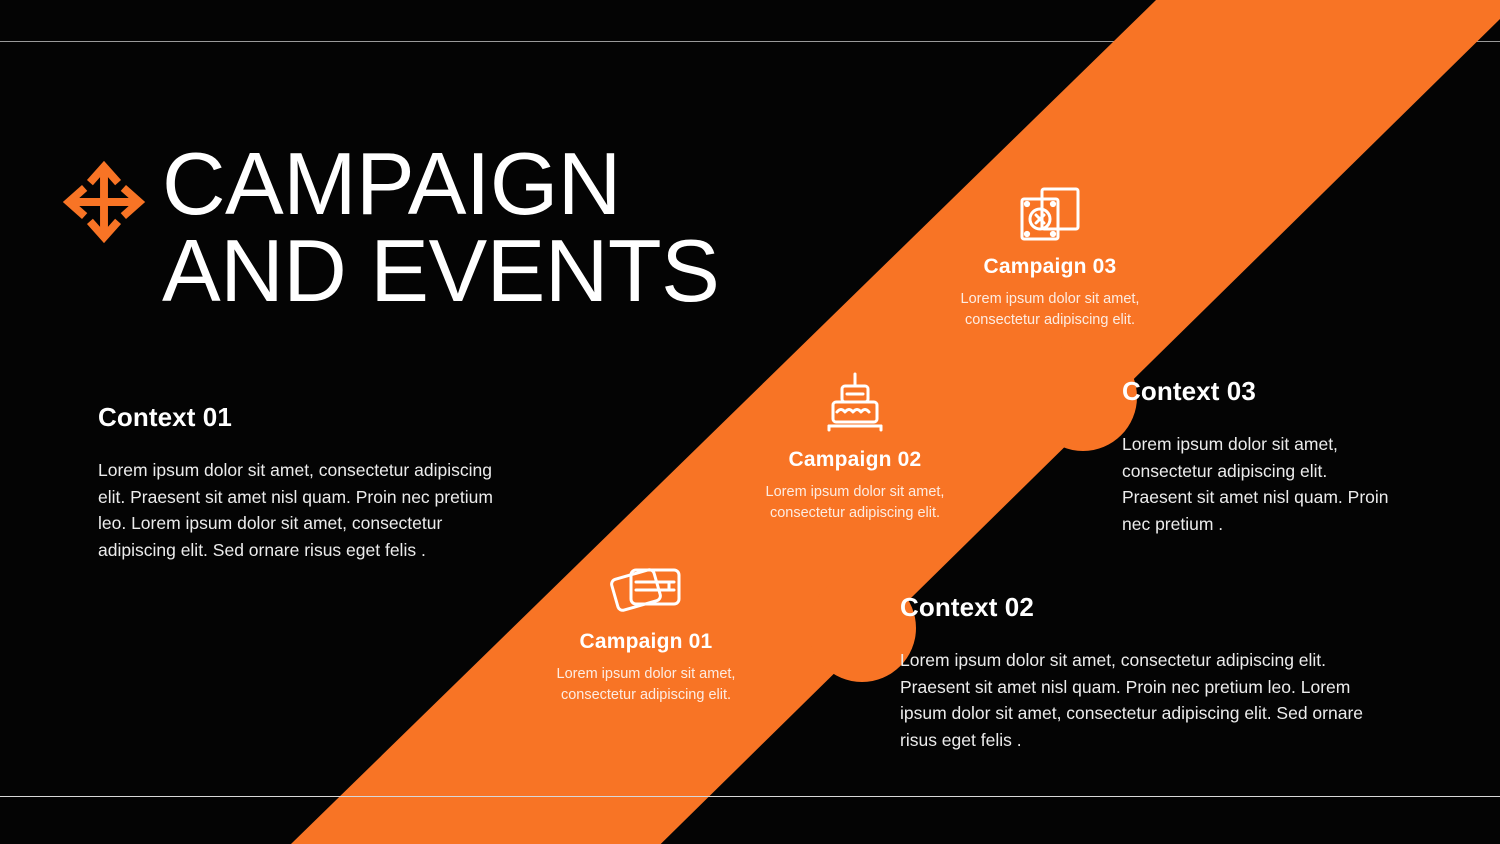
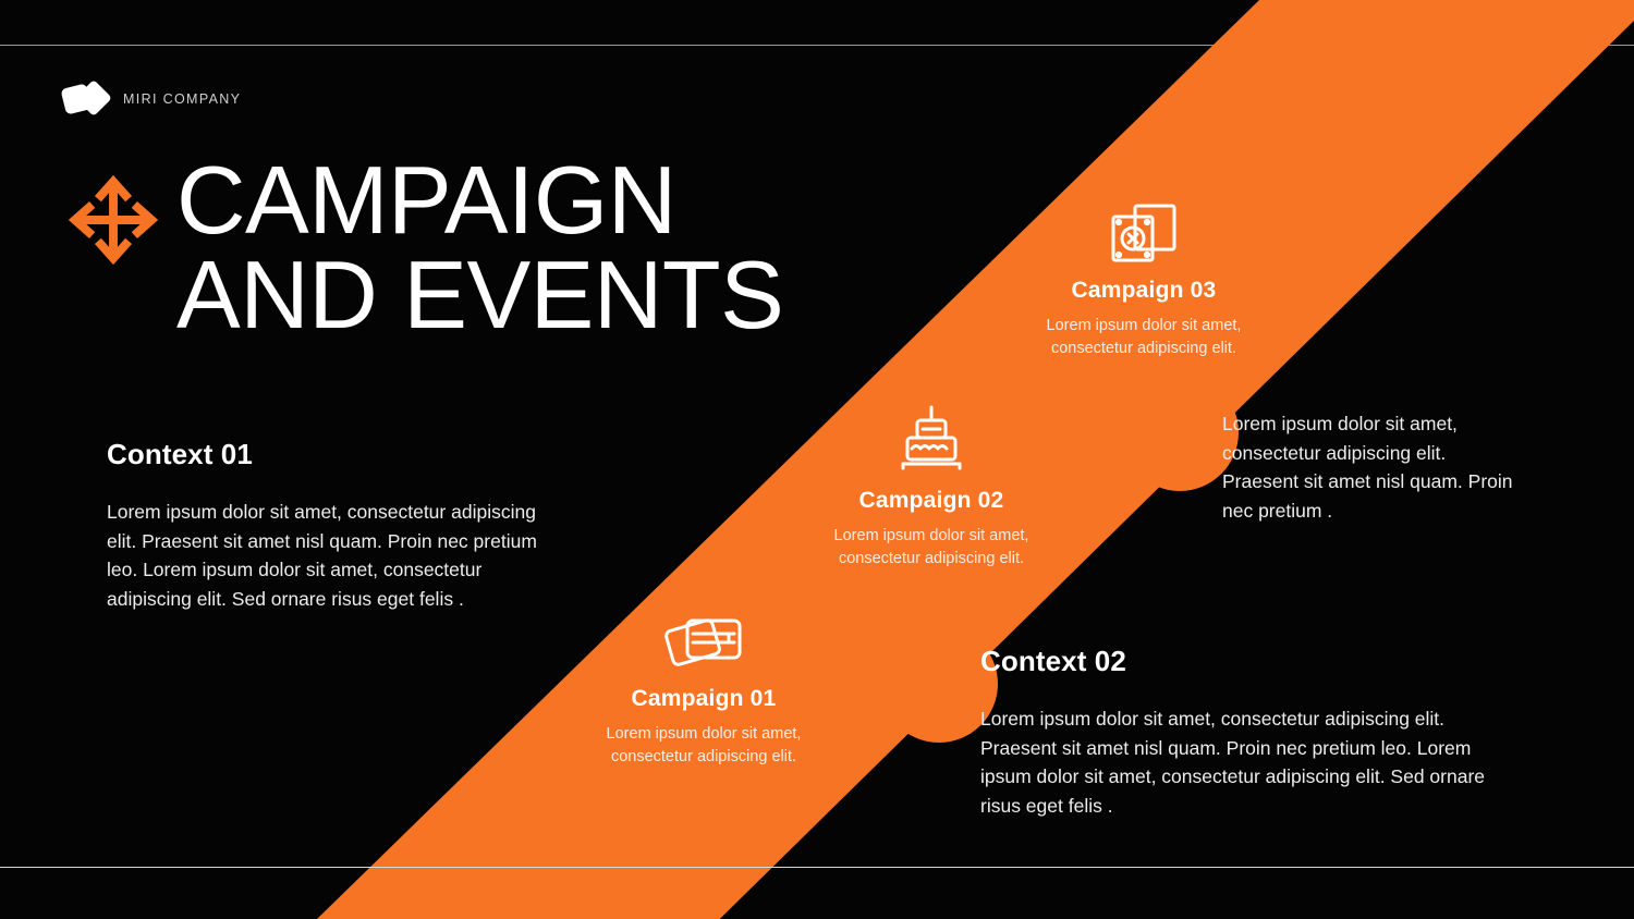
+ MIRI COMPANY
  CAMPAIGN
  AND EVENTS
  Context 01
  Lorem ipsum dolor sit amet, consectetur adipiscing elit. Praesent sit amet nisl quam. Proin nec pretium leo. Lorem ipsum dolor sit amet, consectetur adipiscing elit. Sed ornare risus eget felis .
  Context 02
  Lorem ipsum dolor sit amet, consectetur adipiscing elit. Praesent sit amet nisl quam. Proin nec pretium leo. Lorem ipsum dolor sit amet, consectetur adipiscing elit. Sed ornare risus eget felis .
- Context 03
  Lorem ipsum dolor sit amet, consectetur adipiscing elit. Praesent sit amet nisl quam. Proin nec pretium .
  Campaign 01
  Lorem ipsum dolor sit amet,
  consectetur adipiscing elit.
  Campaign 02
  Lorem ipsum dolor sit amet,
  consectetur adipiscing elit.
  Campaign 03
  Lorem ipsum dolor sit amet,
  consectetur adipiscing elit.
